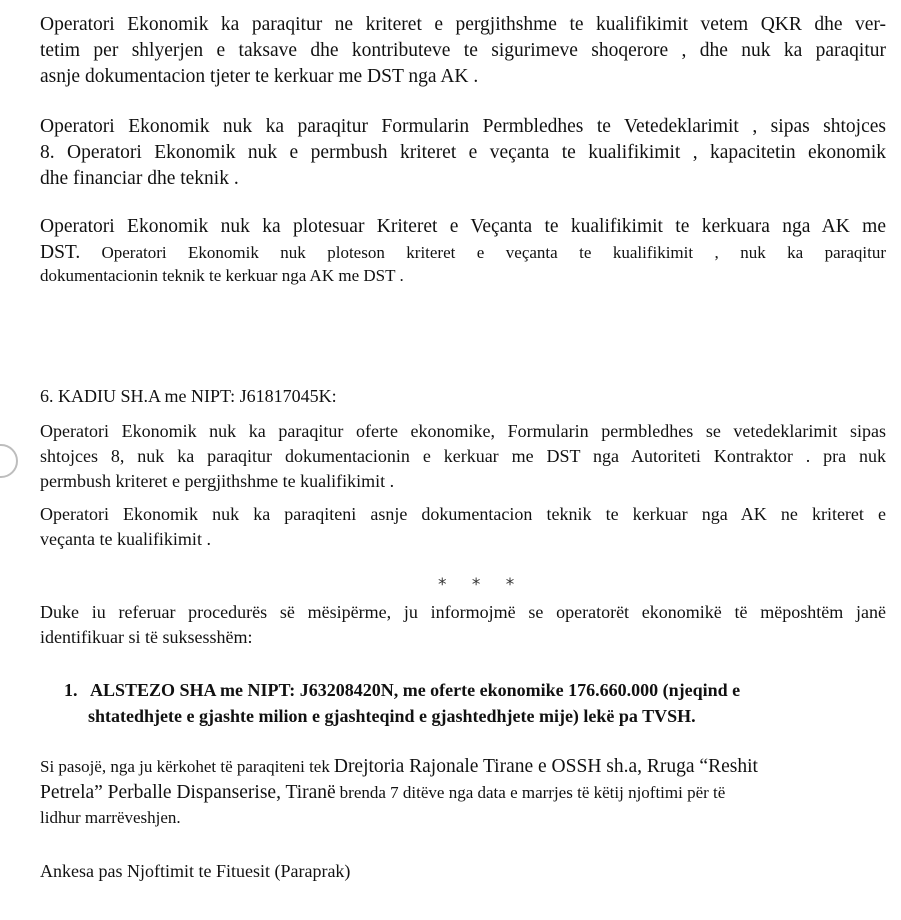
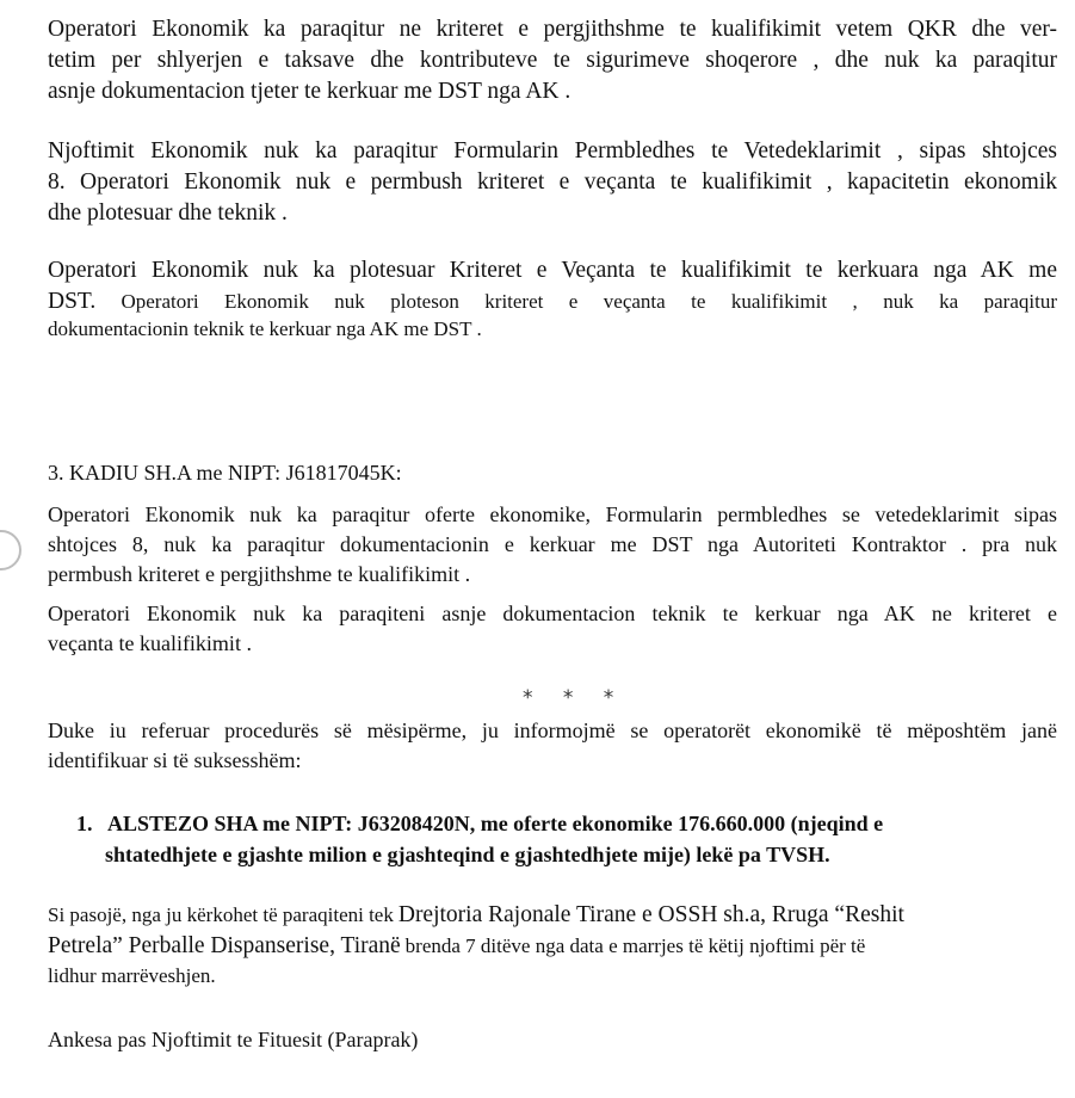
  Operatori Ekonomik ka paraqitur ne kriteret e pergjithshme te kualifikimit vetem QKR dhe ver-
  tetim per shlyerjen e taksave dhe kontributeve te sigurimeve shoqerore , dhe nuk ka paraqitur
  asnje dokumentacion tjeter te kerkuar me DST nga AK .
- Operatori Ekonomik nuk ka paraqitur Formularin Permbledhes te Vetedeklarimit , sipas shtojces
+ Njoftimit Ekonomik nuk ka paraqitur Formularin Permbledhes te Vetedeklarimit , sipas shtojces
  8. Operatori Ekonomik nuk e permbush kriteret e veçanta te kualifikimit , kapacitetin ekonomik
- dhe financiar dhe teknik .
+ dhe plotesuar dhe teknik .
  Operatori Ekonomik nuk ka plotesuar Kriteret e Veçanta te kualifikimit te kerkuara nga AK me
  DST. Operatori Ekonomik nuk ploteson kriteret e veçanta te kualifikimit , nuk ka paraqitur
  dokumentacionin teknik te kerkuar nga AK me DST .
- 6. KADIU SH.A me NIPT: J61817045K:
+ 3. KADIU SH.A me NIPT: J61817045K:
  Operatori Ekonomik nuk ka paraqitur oferte ekonomike, Formularin permbledhes se vetedeklarimit sipas
  shtojces 8, nuk ka paraqitur dokumentacionin e kerkuar me DST nga Autoriteti Kontraktor . pra nuk
  permbush kriteret e pergjithshme te kualifikimit .
  Operatori Ekonomik nuk ka paraqiteni asnje dokumentacion teknik te kerkuar nga AK ne kriteret e
  veçanta te kualifikimit .
  * * *
  Duke iu referuar procedurës së mësipërme, ju informojmë se operatorët ekonomikë të mëposhtëm janë
  identifikuar si të suksesshëm:
  1. ALSTEZO SHA me NIPT: J63208420N, me oferte ekonomike 176.660.000 (njeqind e
  shtatedhjete e gjashte milion e gjashteqind e gjashtedhjete mije) lekë pa TVSH.
  Si pasojë, nga ju kërkohet të paraqiteni tek Drejtoria Rajonale Tirane e OSSH sh.a, Rruga “Reshit
  Petrela” Perballe Dispanserise, Tiranë brenda 7 ditëve nga data e marrjes të këtij njoftimi për të
  lidhur marrëveshjen.
  Ankesa pas Njoftimit te Fituesit (Paraprak)
